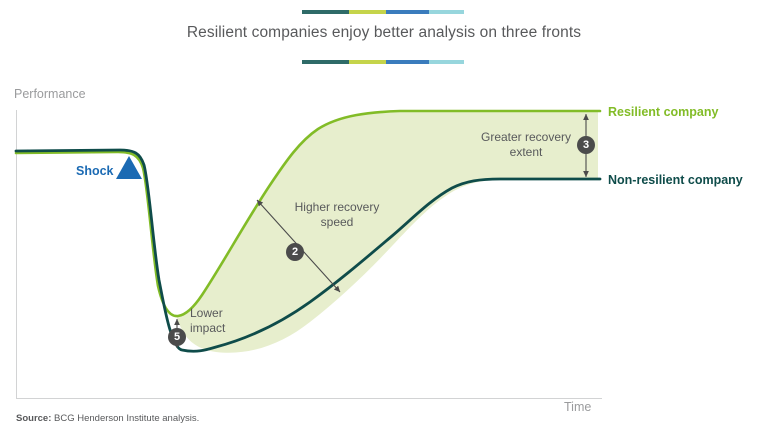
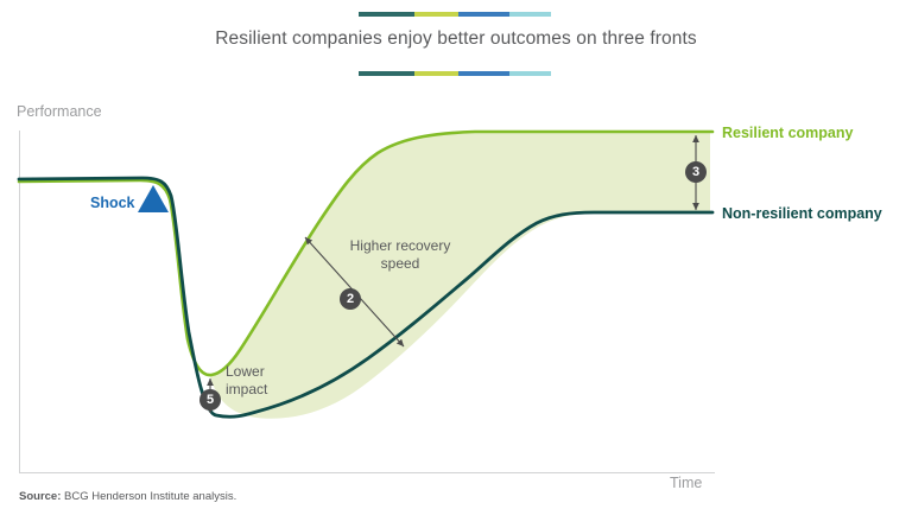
- Resilient companies enjoy better analysis on three fronts
+ Resilient companies enjoy better outcomes on three fronts
  Performance
  Time
  Shock
  Lower
  impact
  Higher recovery
  speed
- Greater recovery
- extent
  5
  2
  3
  Resilient company
  Non-resilient company
  Source: BCG Henderson Institute analysis.
